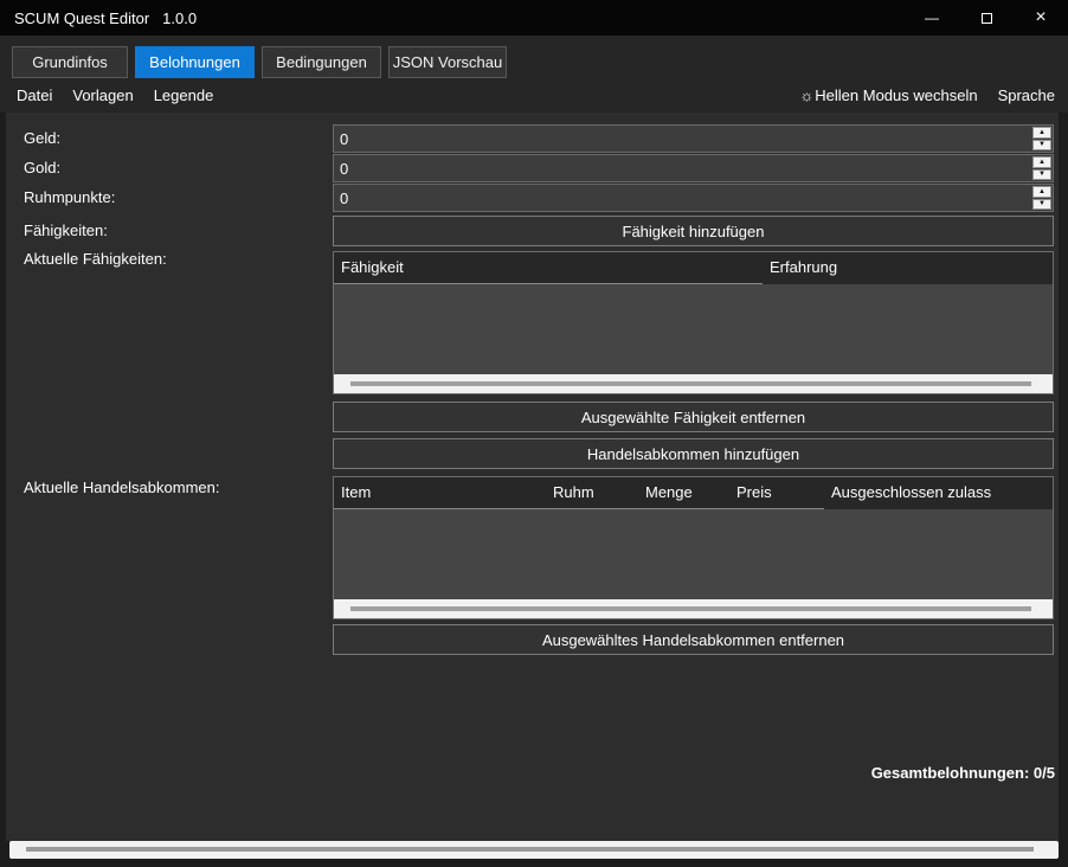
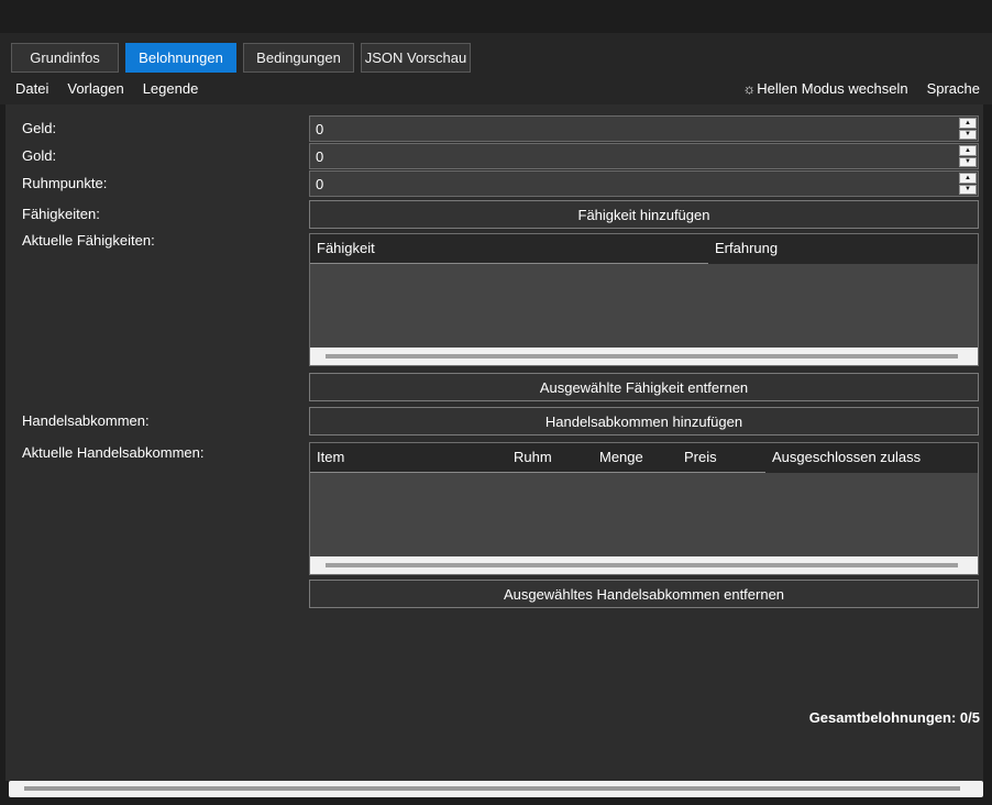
- SCUM Quest Editor
- 1.0.0
- —
- ×
  Grundinfos
  Belohnungen
  Bedingungen
  JSON Vorschau
  Datei
  Vorlagen
  Legende
  ☼
  Hellen Modus wechseln
  Sprache
  Geld:
  Gold:
  Ruhmpunkte:
  Fähigkeiten:
  Aktuelle Fähigkeiten:
+ Handelsabkommen:
  Aktuelle Handelsabkommen:
  0
  0
  0
  Fähigkeit hinzufügen
  Fähigkeit
  Erfahrung
  Ausgewählte Fähigkeit entfernen
  Handelsabkommen hinzufügen
  Item
  Ruhm
  Menge
  Preis
  Ausgeschlossen zulass
  Ausgewähltes Handelsabkommen entfernen
  Gesamtbelohnungen: 0/5
